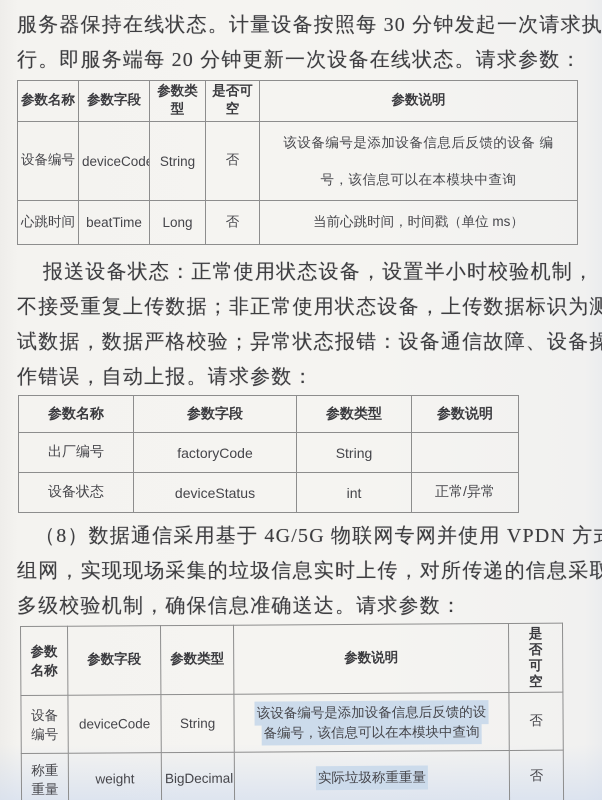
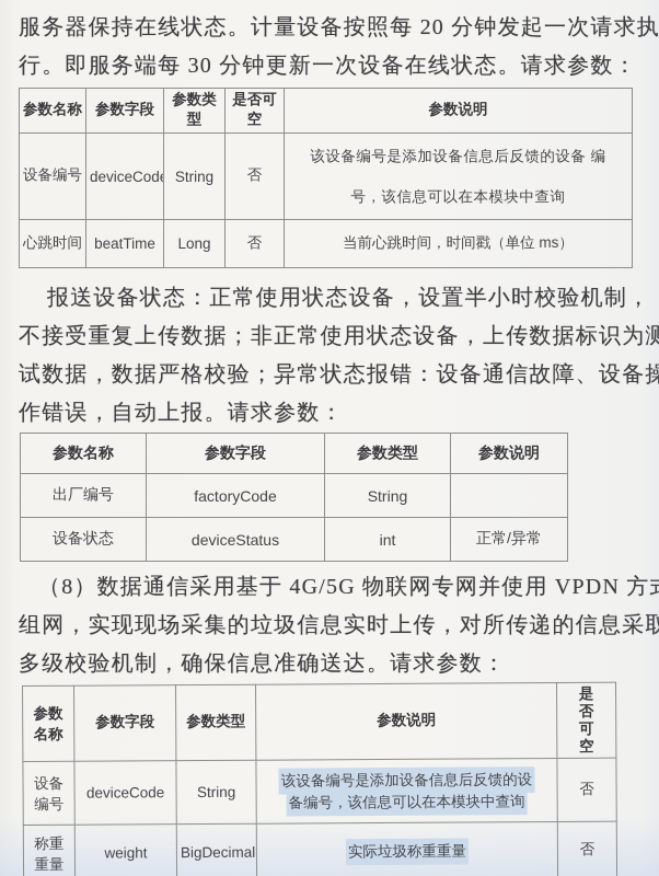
- 服务器保持在线状态。计量设备按照每 30 分钟发起一次请求执
+ 服务器保持在线状态。计量设备按照每 20 分钟发起一次请求执
- 行。即服务端每 20 分钟更新一次设备在线状态。请求参数：
+ 行。即服务端每 30 分钟更新一次设备在线状态。请求参数：
  参数名称	参数字段	参数类型	是否可空	参数说明
  设备编号	deviceCod	String	否	该设备编号是添加设备信息后反馈的设备 编 号，该信息可以在本模块中查询
  心跳时间	beatTime	Long	否	当前心跳时间，时间戳（单位 ms）
  报送设备状态：正常使用状态设备，设置半小时校验机制，
  不接受重复上传数据；非正常使用状态设备，上传数据标识为测
  试数据，数据严格校验；异常状态报错：设备通信故障、设备操
  作错误，自动上报。请求参数：
  参数名称	参数字段	参数类型	参数说明
  出厂编号	factoryCode	String
  设备状态	deviceStatus	int	正常/异常
  （8）数据通信采用基于 4G/5G 物联网专网并使用 VPDN 方
  组网，实现现场采集的垃圾信息实时上传，对所传递的信息采取
  多级校验机制，确保信息准确送达。请求参数：
  参数名称	参数字段	参数类型	参数说明	是否可空
  设备编号	deviceCode	String	该设备编号是添加设备信息后反馈的设 备编号，该信息可以在本模块中查询	否
  称重重量	weight	BigDecimal	实际垃圾称重重量	否
